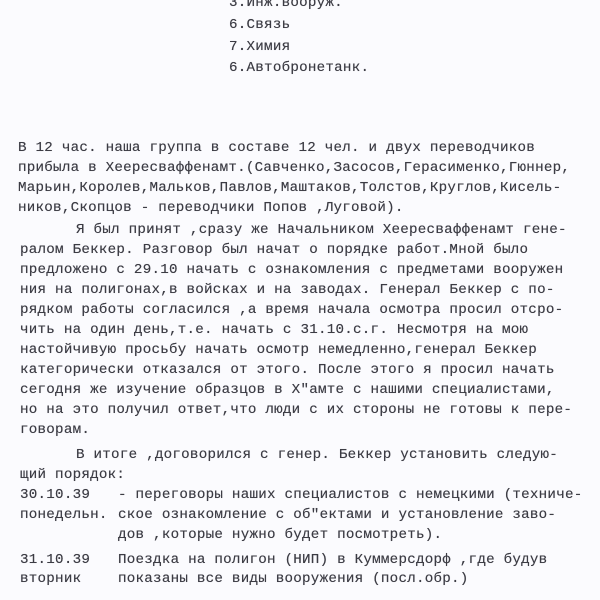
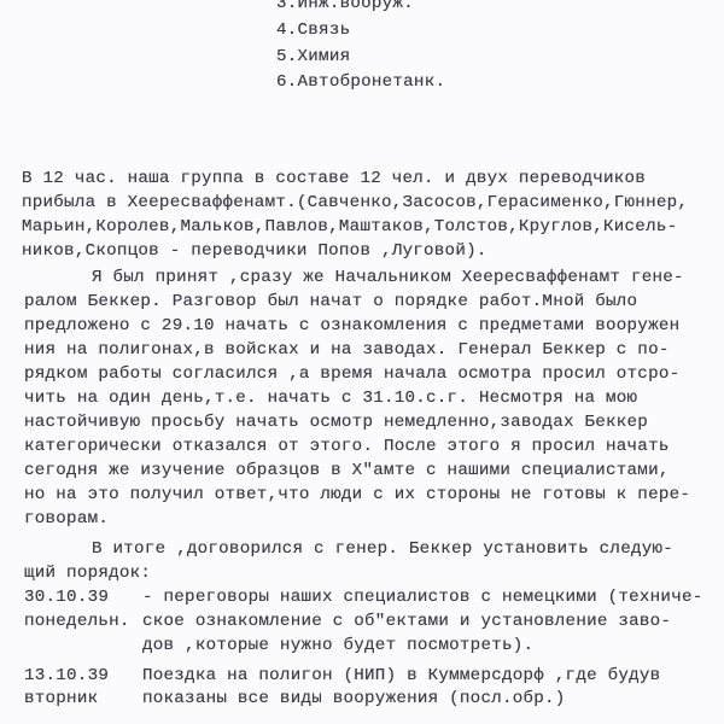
  3.Инж.вооруж.
- 6.Связь
+ 4.Связь
- 7.Химия
+ 5.Химия
  6.Автобронетанк.
  В 12 час. наша группа в составе 12 чел. и двух переводчиков
  прибыла в Хеересваффенамт.(Савченко,Засосов,Герасименко,Гюннер,
  Марьин,Королев,Мальков,Павлов,Маштаков,Толстов,Круглов,Кисель-
  ников,Скопцов - переводчики Попов ,Луговой).
  Я был принят ,сразу же Начальником Хеересваффенамт гене-
  ралом Беккер. Разговор был начат о порядке работ.Мной было
  предложено с 29.10 начать с ознакомления с предметами вооружен
  ния на полигонах,в войсках и на заводах. Генерал Беккер с по-
  рядком работы согласился ,а время начала осмотра просил отсро-
  чить на один день,т.е. начать с 31.10.с.г. Несмотря на мою
- настойчивую просьбу начать осмотр немедленно,генерал Беккер
+ настойчивую просьбу начать осмотр немедленно,заводах Беккер
  категорически отказался от этого. После этого я просил начать
  сегодня же изучение образцов в Х"амте с нашими специалистами,
  но на это получил ответ,что люди с их стороны не готовы к пере-
  говорам.
  В итоге ,договорился с генер. Беккер установить следую-
  щий порядок:
  30.10.39
  - переговоры наших специалистов с немецкими (техниче-
  понедельн.
  ское ознакомление с об"ектами и установление заво-
  дов ,которые нужно будет посмотреть).
- 31.10.39
+ 13.10.39
  Поездка на полигон (НИП) в Куммерсдорф ,где будув
  вторник
  показаны все виды вооружения (посл.обр.)
